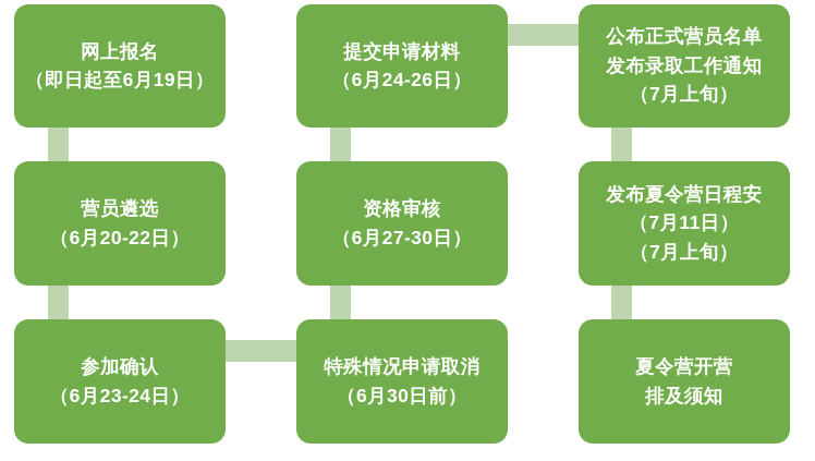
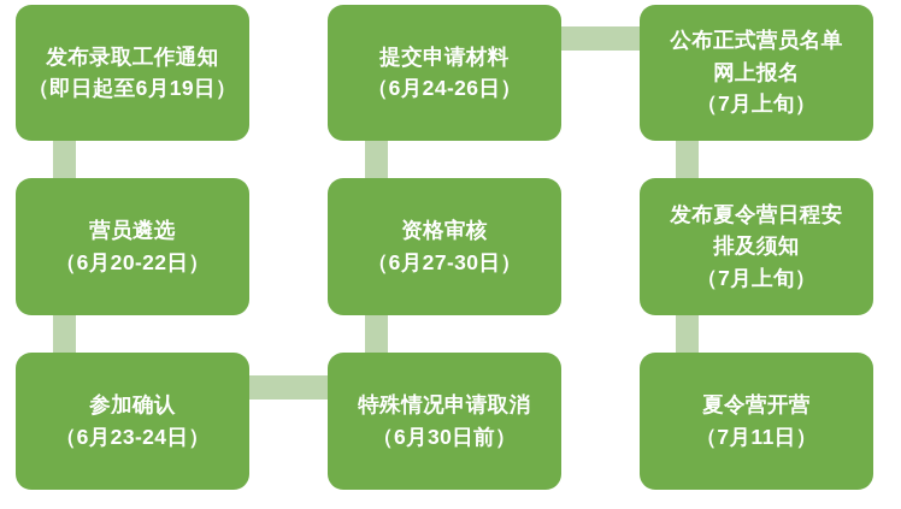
- 网上报名
+ 发布录取工作通知
  （即日起至6月19日）
  提交申请材料
  （6月24-26日）
  公布正式营员名单
- 发布录取工作通知
+ 网上报名
  （7月上旬）
  营员遴选
  （6月20-22日）
  资格审核
  （6月27-30日）
  发布夏令营日程安
- （7月11日）
+ 排及须知
  （7月上旬）
  参加确认
  （6月23-24日）
  特殊情况申请取消
  （6月30日前）
  夏令营开营
- 排及须知
+ （7月11日）
